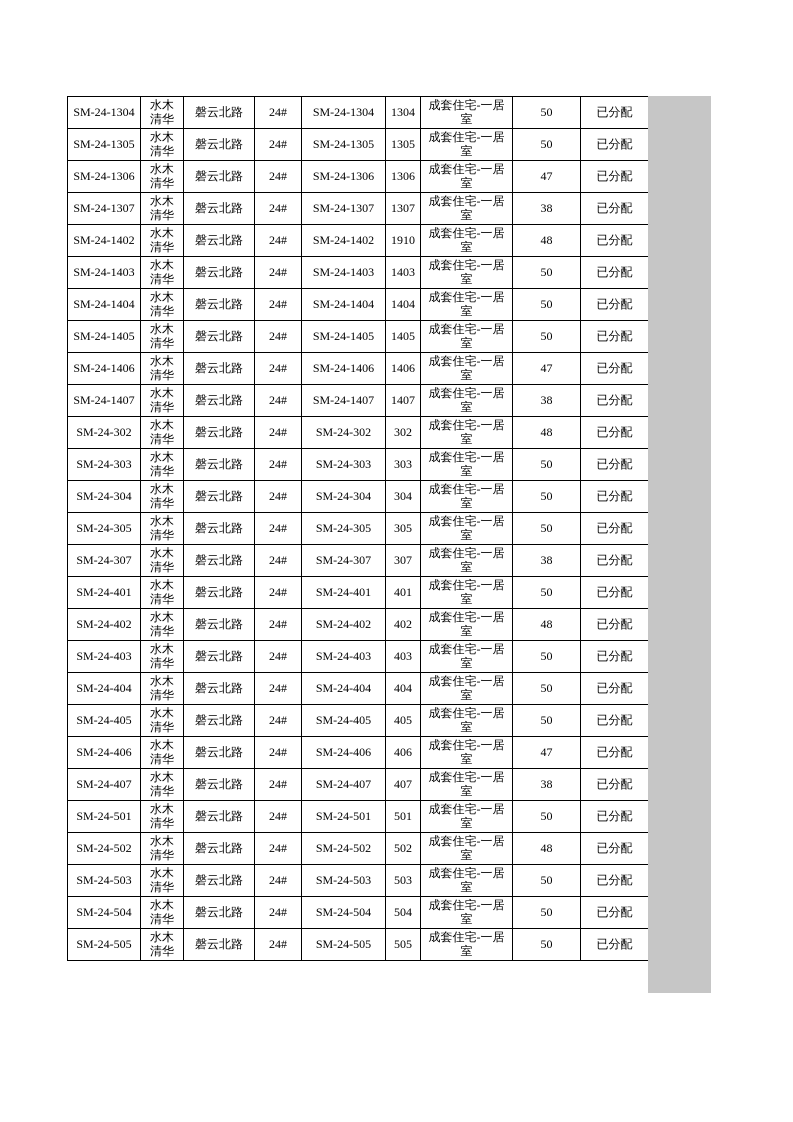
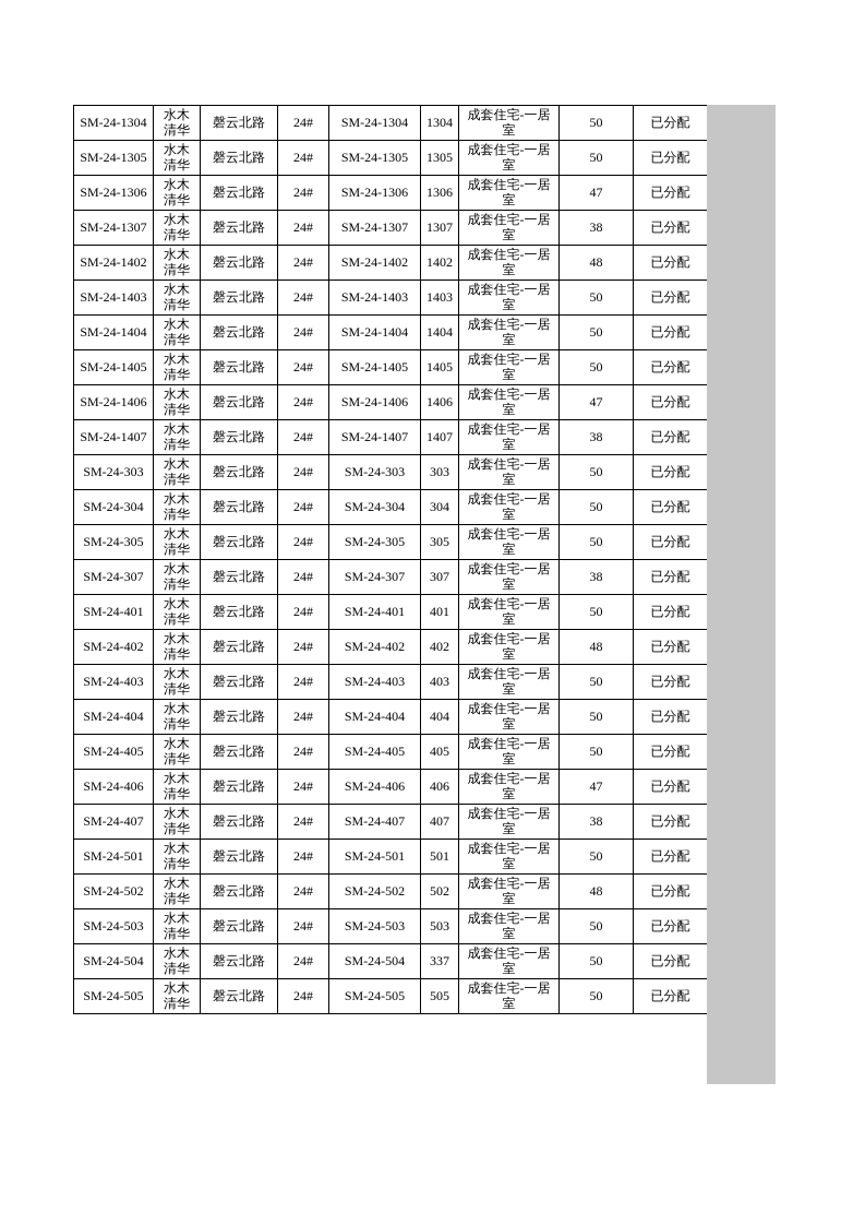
  SM-24-1304	水木清华	磬云北路	24#	SM-24-1304	1304	成套住宅-一居室	50	已分配
  SM-24-1305	水木清华	磬云北路	24#	SM-24-1305	1305	成套住宅-一居室	50	已分配
  SM-24-1306	水木清华	磬云北路	24#	SM-24-1306	1306	成套住宅-一居室	47	已分配
  SM-24-1307	水木清华	磬云北路	24#	SM-24-1307	1307	成套住宅-一居室	38	已分配
- SM-24-1402	水木清华	磬云北路	24#	SM-24-1402	1910	成套住宅-一居室	48	已分配
+ SM-24-1402	水木清华	磬云北路	24#	SM-24-1402	1402	成套住宅-一居室	48	已分配
  SM-24-1403	水木清华	磬云北路	24#	SM-24-1403	1403	成套住宅-一居室	50	已分配
  SM-24-1404	水木清华	磬云北路	24#	SM-24-1404	1404	成套住宅-一居室	50	已分配
  SM-24-1405	水木清华	磬云北路	24#	SM-24-1405	1405	成套住宅-一居室	50	已分配
  SM-24-1406	水木清华	磬云北路	24#	SM-24-1406	1406	成套住宅-一居室	47	已分配
  SM-24-1407	水木清华	磬云北路	24#	SM-24-1407	1407	成套住宅-一居室	38	已分配
- SM-24-302	水木清华	磬云北路	24#	SM-24-302	302	成套住宅-一居室	48	已分配
  SM-24-303	水木清华	磬云北路	24#	SM-24-303	303	成套住宅-一居室	50	已分配
  SM-24-304	水木清华	磬云北路	24#	SM-24-304	304	成套住宅-一居室	50	已分配
  SM-24-305	水木清华	磬云北路	24#	SM-24-305	305	成套住宅-一居室	50	已分配
  SM-24-307	水木清华	磬云北路	24#	SM-24-307	307	成套住宅-一居室	38	已分配
  SM-24-401	水木清华	磬云北路	24#	SM-24-401	401	成套住宅-一居室	50	已分配
  SM-24-402	水木清华	磬云北路	24#	SM-24-402	402	成套住宅-一居室	48	已分配
  SM-24-403	水木清华	磬云北路	24#	SM-24-403	403	成套住宅-一居室	50	已分配
  SM-24-404	水木清华	磬云北路	24#	SM-24-404	404	成套住宅-一居室	50	已分配
  SM-24-405	水木清华	磬云北路	24#	SM-24-405	405	成套住宅-一居室	50	已分配
  SM-24-406	水木清华	磬云北路	24#	SM-24-406	406	成套住宅-一居室	47	已分配
  SM-24-407	水木清华	磬云北路	24#	SM-24-407	407	成套住宅-一居室	38	已分配
  SM-24-501	水木清华	磬云北路	24#	SM-24-501	501	成套住宅-一居室	50	已分配
  SM-24-502	水木清华	磬云北路	24#	SM-24-502	502	成套住宅-一居室	48	已分配
  SM-24-503	水木清华	磬云北路	24#	SM-24-503	503	成套住宅-一居室	50	已分配
- SM-24-504	水木清华	磬云北路	24#	SM-24-504	504	成套住宅-一居室	50	已分配
+ SM-24-504	水木清华	磬云北路	24#	SM-24-504	337	成套住宅-一居室	50	已分配
  SM-24-505	水木清华	磬云北路	24#	SM-24-505	505	成套住宅-一居室	50	已分配
